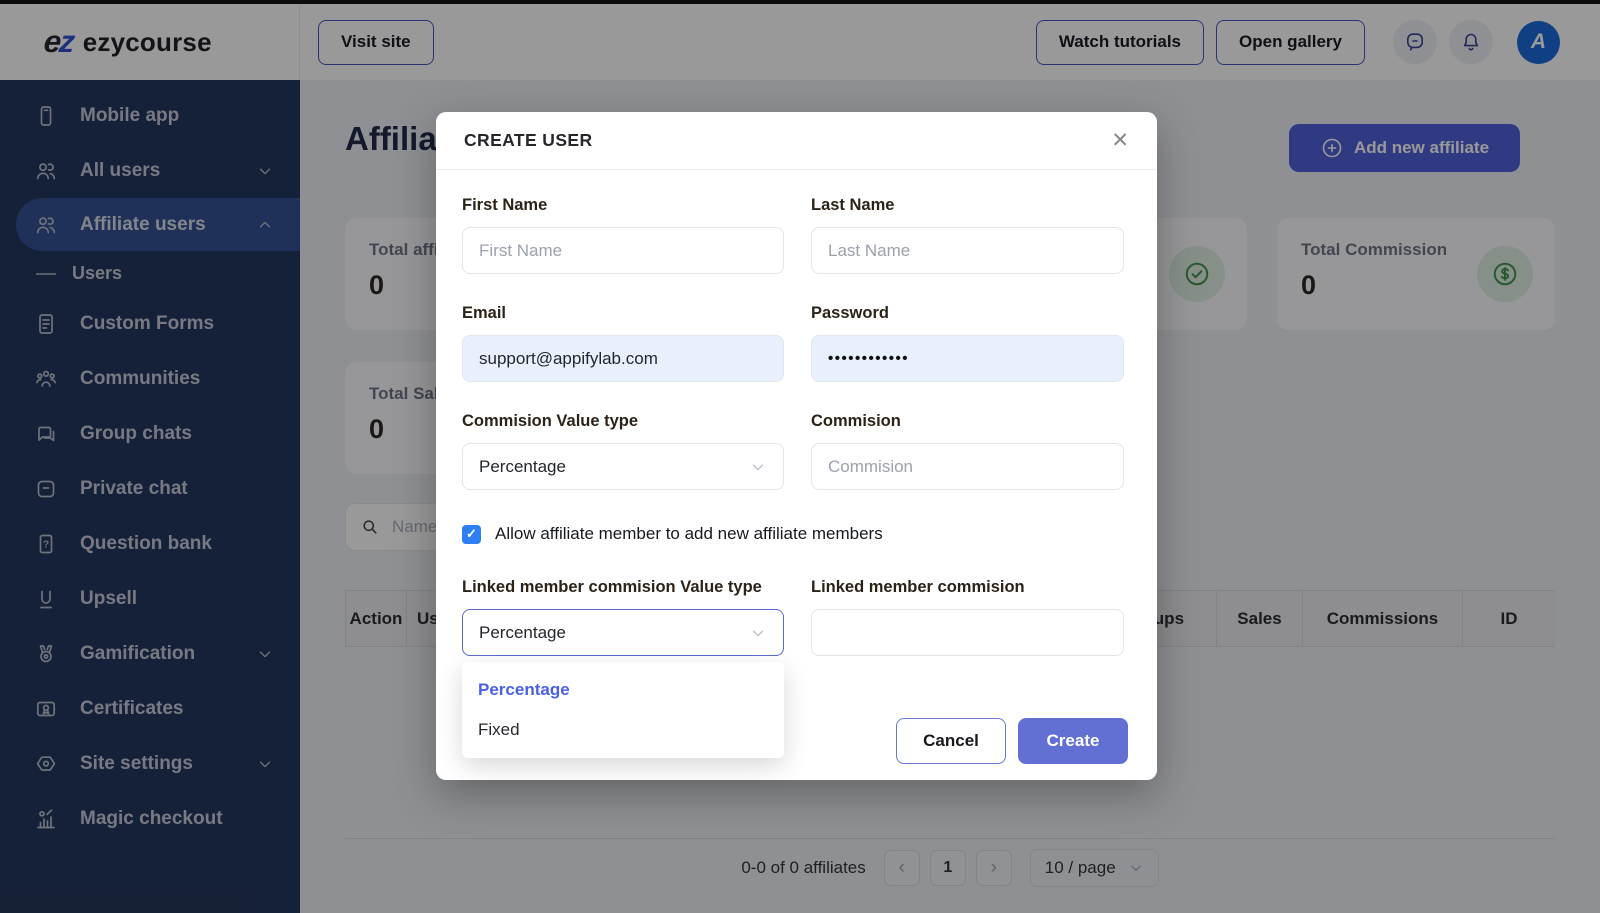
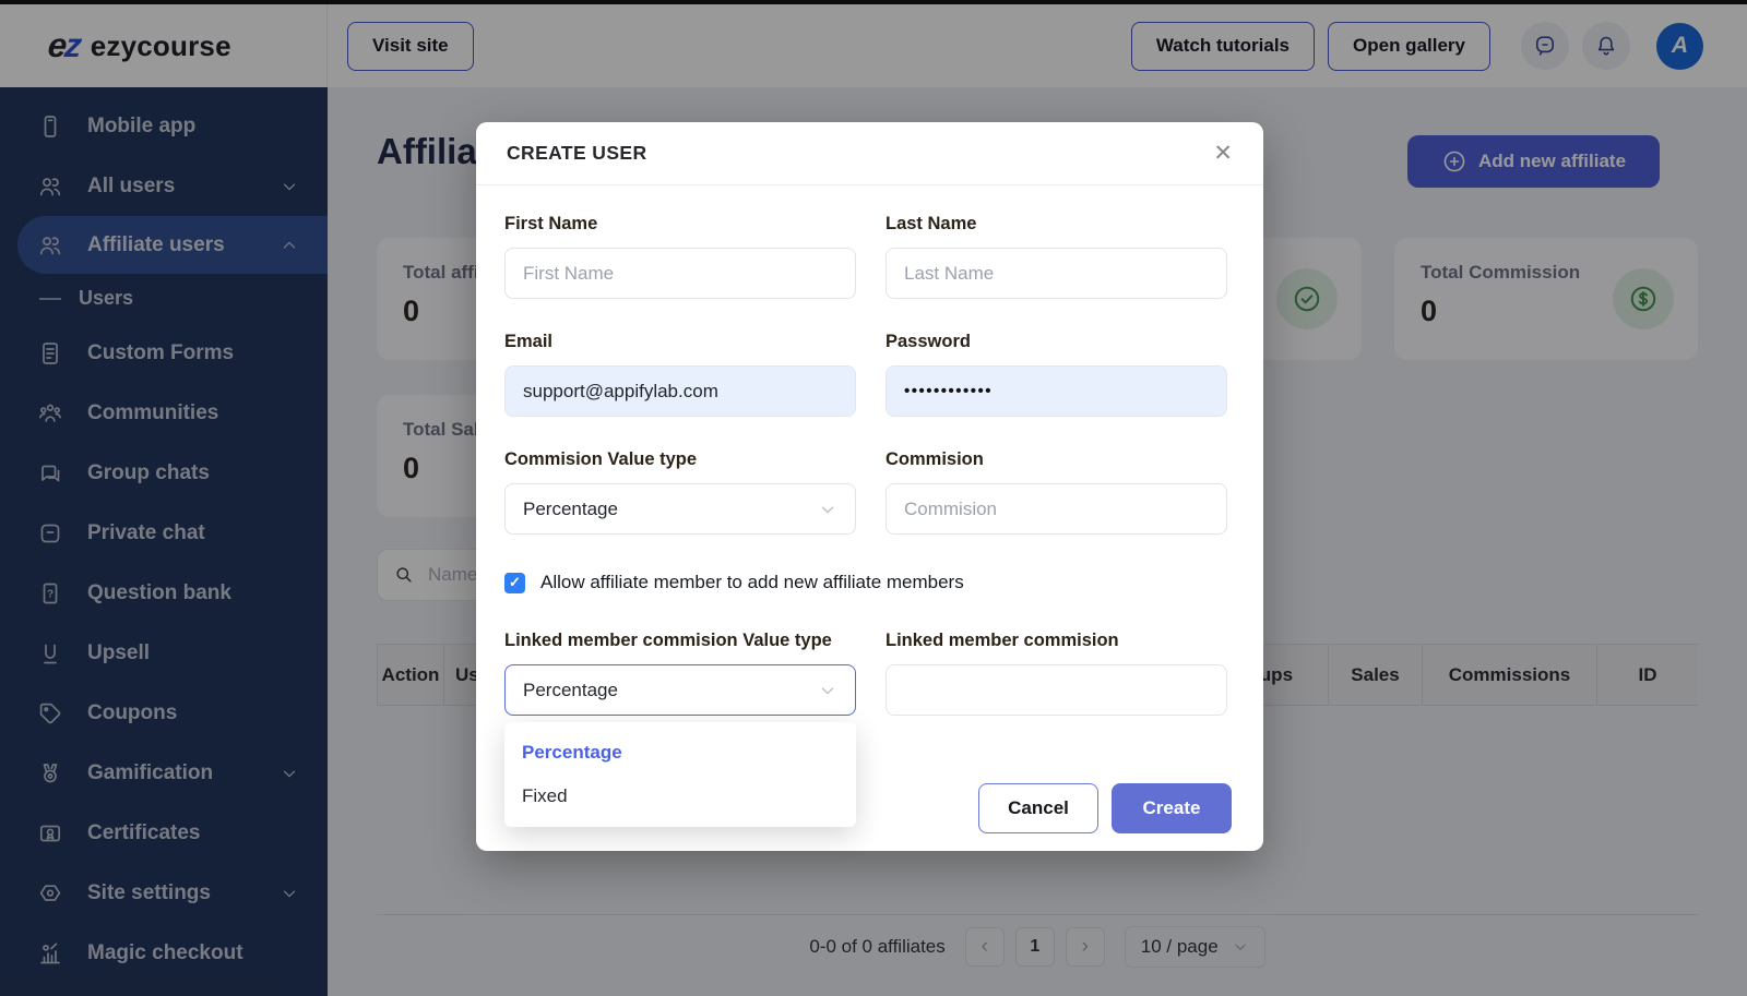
  ezycourse
  Visit site
  Watch tutorials
  Open gallery
  A
  Mobile app
  All users
  Affiliate users
  Users
  Custom Forms
  Communities
  Group chats
  Private chat
  ?
  Question bank
  Upsell
+ Coupons
  Gamification
  Certificates
  Site settings
  Magic checkout
  Add new affiliate
  0
  Total Commission
  0
  Total Sa
  0
  Action
  Sales
  Commissions
  ID
  0-0 of 0 affiliates
  ‹
  1
  ›
  10 / page
  CREATE USER
  ✕
  First Name
  First Name
  Last Name
  Last Name
  Email
  support@appifylab.com
  Password
  ••••••••••••
  Commision Value type
  Percentage
  Commision
  Commision
  ✓
  Allow affiliate member to add new affiliate members
  Linked member commision Value type
  Percentage
  Percentage
  Fixed
  Linked member commision
  Cancel
  Create
